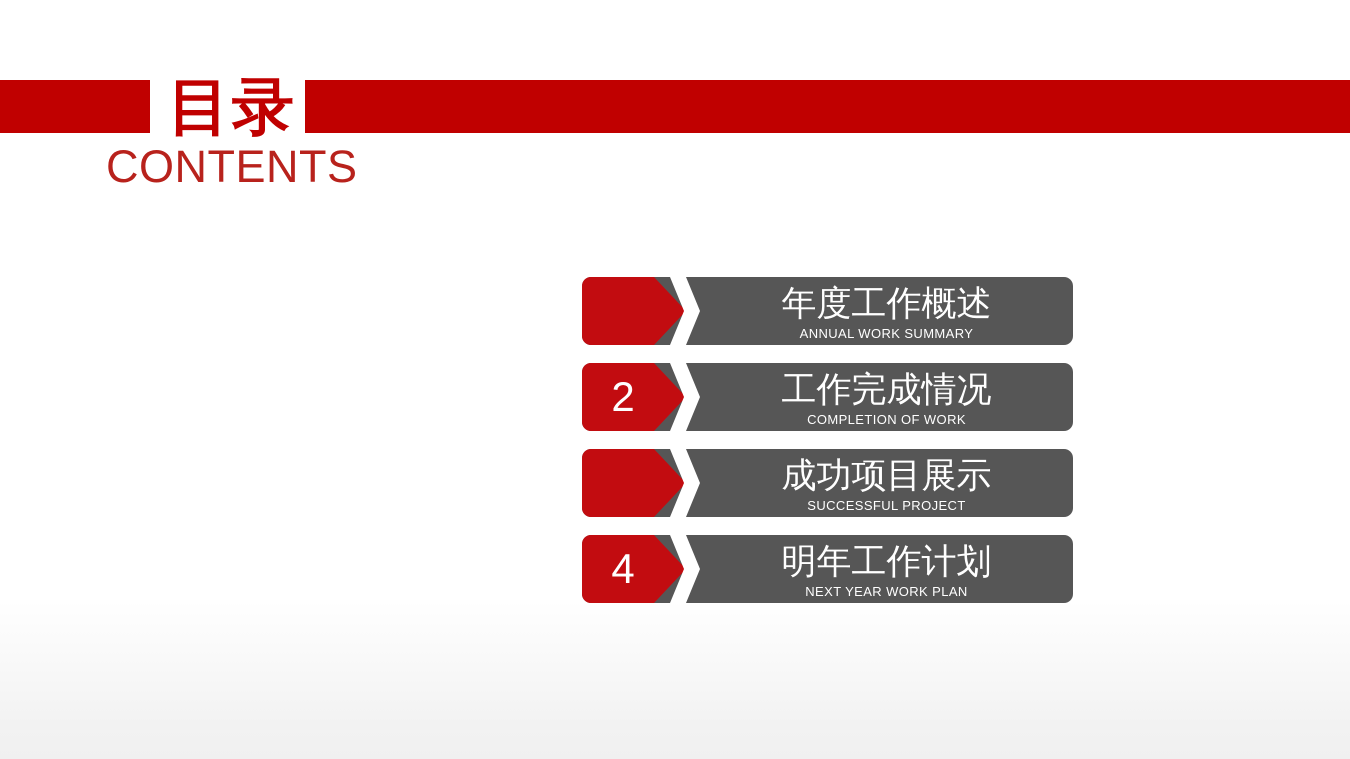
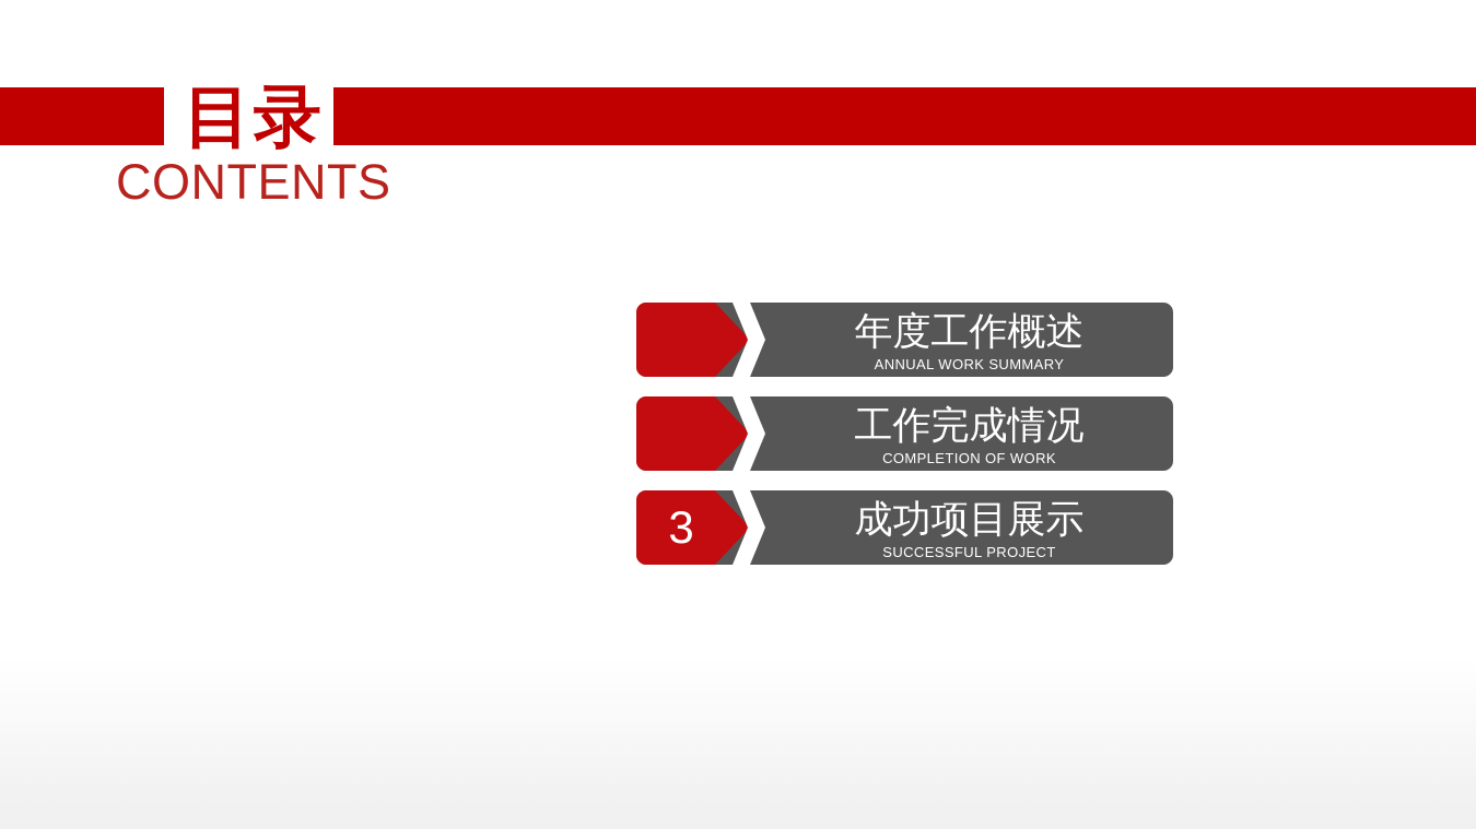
  目录
  CONTENTS
  年度工作概述
  ANNUAL WORK SUMMARY
- 2
  工作完成情况
  COMPLETION OF WORK
+ 3
  成功项目展示
  SUCCESSFUL PROJECT
- 4
- 明年工作计划
- NEXT YEAR WORK PLAN
